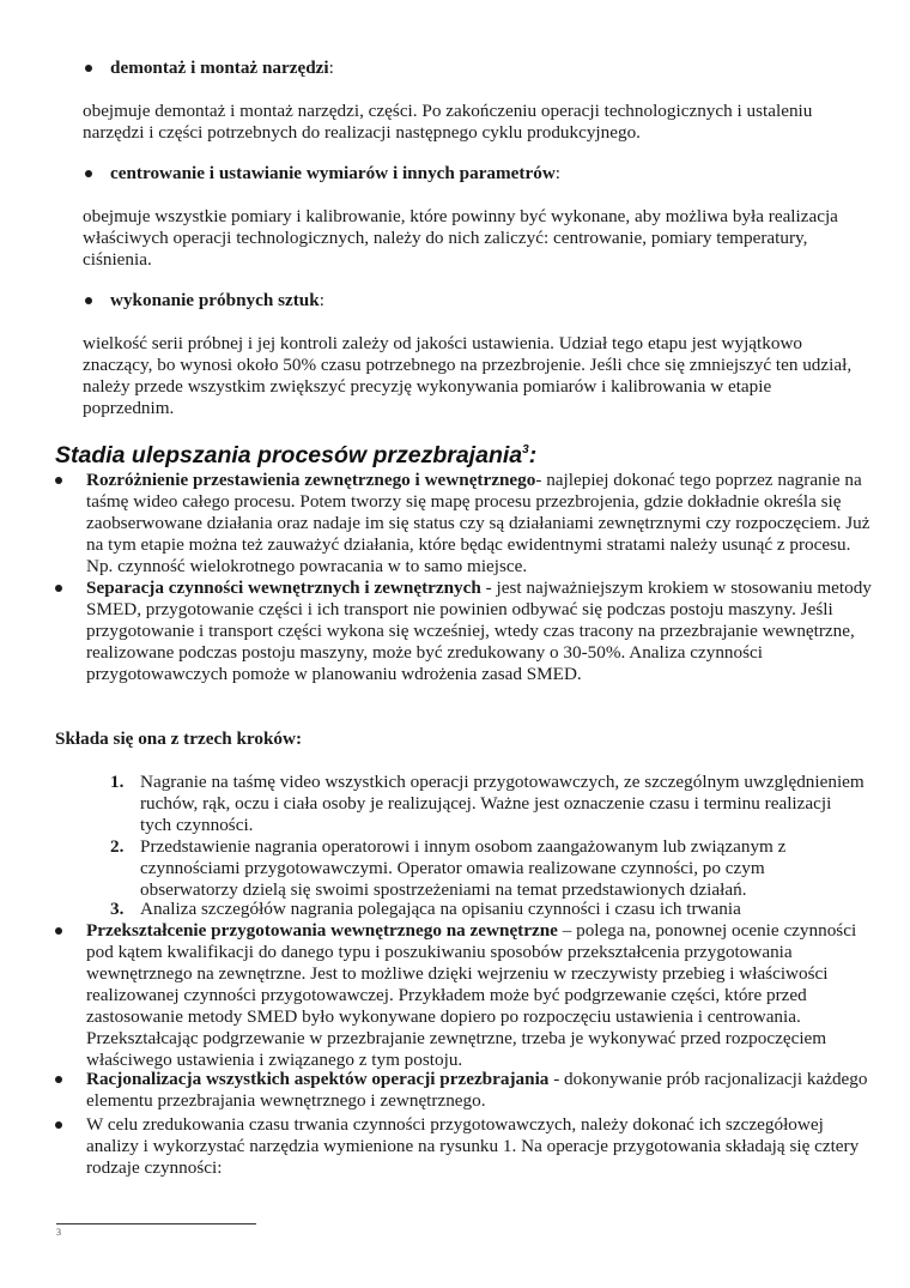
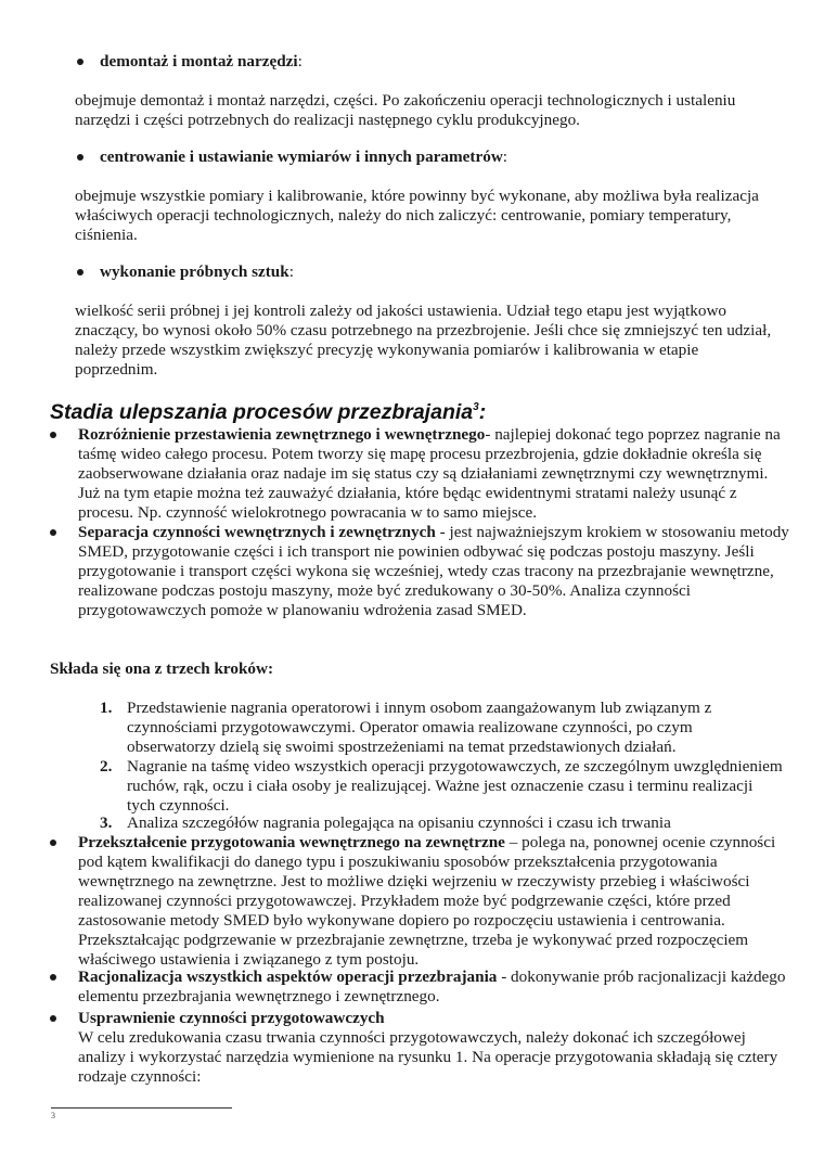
  demontaż i montaż narzędzi:
  obejmuje demontaż i montaż narzędzi, części. Po zakończeniu operacji technologicznych i ustaleniu narzędzi i części potrzebnych do realizacji następnego cyklu produkcyjnego.
  centrowanie i ustawianie wymiarów i innych parametrów:
  obejmuje wszystkie pomiary i kalibrowanie, które powinny być wykonane, aby możliwa była realizacja właściwych operacji technologicznych, należy do nich zaliczyć: centrowanie, pomiary temperatury, ciśnienia.
  wykonanie próbnych sztuk:
  wielkość serii próbnej i jej kontroli zależy od jakości ustawienia. Udział tego etapu jest wyjątkowo znaczący, bo wynosi około 50% czasu potrzebnego na przezbrojenie. Jeśli chce się zmniejszyć ten udział, należy przede wszystkim zwiększyć precyzję wykonywania pomiarów i kalibrowania w etapie poprzednim.
  Stadia ulepszania procesów przezbrajania3:
- Rozróżnienie przestawienia zewnętrznego i wewnętrznego- najlepiej dokonać tego poprzez nagranie na taśmę wideo całego procesu. Potem tworzy się mapę procesu przezbrojenia, gdzie dokładnie określa się zaobserwowane działania oraz nadaje im się status czy są działaniami zewnętrznymi czy rozpoczęciem. Już na tym etapie można też zauważyć działania, które będąc ewidentnymi stratami należy usunąć z procesu. Np. czynność wielokrotnego powracania w to samo miejsce.
+ Rozróżnienie przestawienia zewnętrznego i wewnętrznego- najlepiej dokonać tego poprzez nagranie na taśmę wideo całego procesu. Potem tworzy się mapę procesu przezbrojenia, gdzie dokładnie określa się zaobserwowane działania oraz nadaje im się status czy są działaniami zewnętrznymi czy wewnętrznymi. Już na tym etapie można też zauważyć działania, które będąc ewidentnymi stratami należy usunąć z procesu. Np. czynność wielokrotnego powracania w to samo miejsce.
  Separacja czynności wewnętrznych i zewnętrznych - jest najważniejszym krokiem w stosowaniu metody SMED, przygotowanie części i ich transport nie powinien odbywać się podczas postoju maszyny. Jeśli przygotowanie i transport części wykona się wcześniej, wtedy czas tracony na przezbrajanie wewnętrzne, realizowane podczas postoju maszyny, może być zredukowany o 30-50%. Analiza czynności przygotowawczych pomoże w planowaniu wdrożenia zasad SMED.
  Składa się ona z trzech kroków:
  1.
- Nagranie na taśmę video wszystkich operacji przygotowawczych, ze szczególnym uwzględnieniem ruchów, rąk, oczu i ciała osoby je realizującej. Ważne jest oznaczenie czasu i terminu realizacji tych czynności.
+ Przedstawienie nagrania operatorowi i innym osobom zaangażowanym lub związanym z czynnościami przygotowawczymi. Operator omawia realizowane czynności, po czym obserwatorzy dzielą się swoimi spostrzeżeniami na temat przedstawionych działań.
  2.
- Przedstawienie nagrania operatorowi i innym osobom zaangażowanym lub związanym z czynnościami przygotowawczymi. Operator omawia realizowane czynności, po czym obserwatorzy dzielą się swoimi spostrzeżeniami na temat przedstawionych działań.
+ Nagranie na taśmę video wszystkich operacji przygotowawczych, ze szczególnym uwzględnieniem ruchów, rąk, oczu i ciała osoby je realizującej. Ważne jest oznaczenie czasu i terminu realizacji tych czynności.
  3.
  Analiza szczegółów nagrania polegająca na opisaniu czynności i czasu ich trwania
  Przekształcenie przygotowania wewnętrznego na zewnętrzne – polega na, ponownej ocenie czynności pod kątem kwalifikacji do danego typu i poszukiwaniu sposobów przekształcenia przygotowania wewnętrznego na zewnętrzne. Jest to możliwe dzięki wejrzeniu w rzeczywisty przebieg i właściwości realizowanej czynności przygotowawczej. Przykładem może być podgrzewanie części, które przed zastosowanie metody SMED było wykonywane dopiero po rozpoczęciu ustawienia i centrowania. Przekształcając podgrzewanie w przezbrajanie zewnętrzne, trzeba je wykonywać przed rozpoczęciem właściwego ustawienia i związanego z tym postoju.
  Racjonalizacja wszystkich aspektów operacji przezbrajania - dokonywanie prób racjonalizacji każdego elementu przezbrajania wewnętrznego i zewnętrznego.
+ Usprawnienie czynności przygotowawczych
  W celu zredukowania czasu trwania czynności przygotowawczych, należy dokonać ich szczegółowej analizy i wykorzystać narzędzia wymienione na rysunku 1. Na operacje przygotowania składają się cztery rodzaje czynności:
  3
